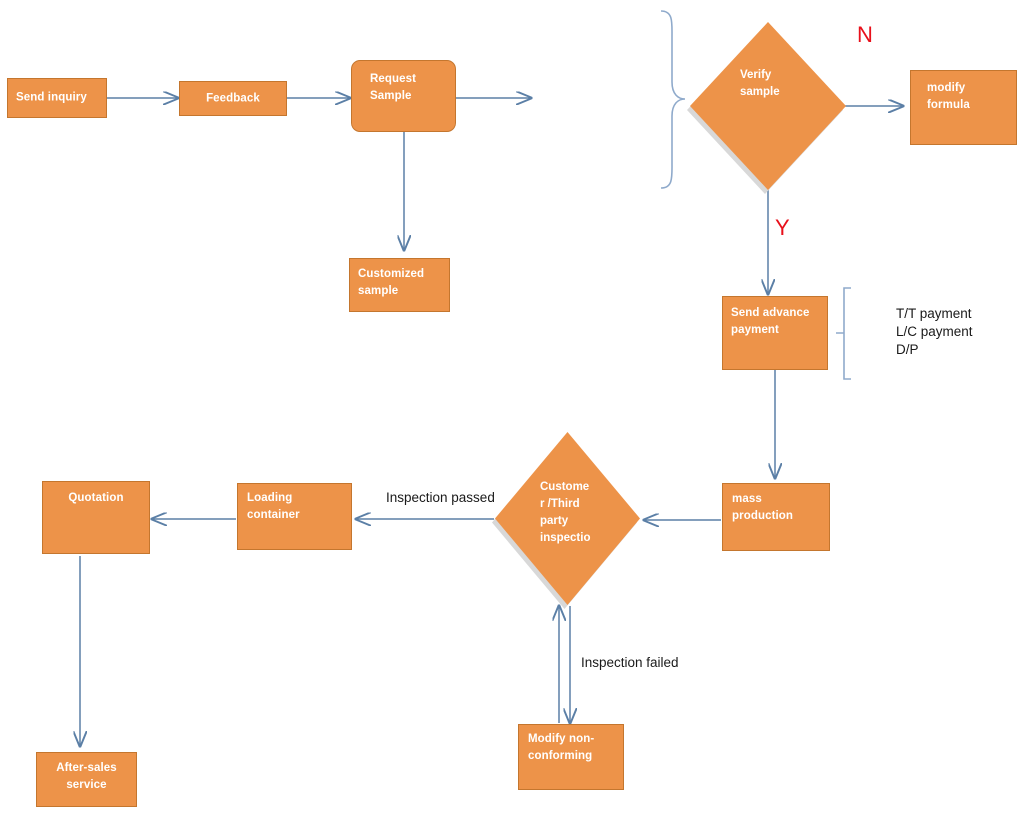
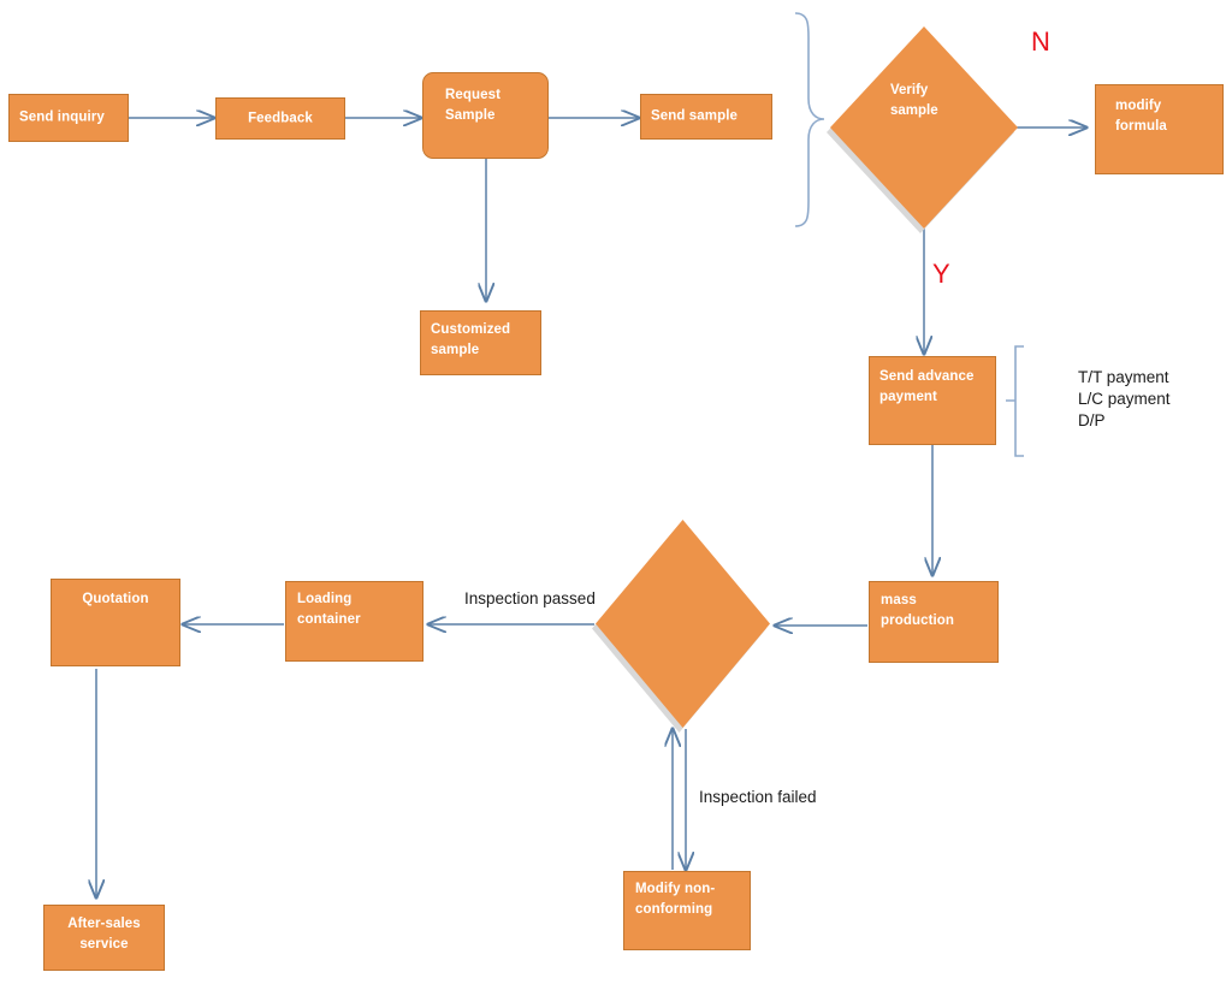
  Send inquiry
  Feedback
  Request
  Sample
+ Send sample
  Verify
  sample
  N
  modify
  formula
  Customized
  sample
  Y
  Send advance
  payment
  T/T payment
  L/C payment
  D/P
  mass
  production
- Custome
- r /Third
- party
- inspectio
  Inspection passed
  Loading
  container
  Quotation
  Inspection failed
  Modify non-
  conforming
  After-sales
  service
